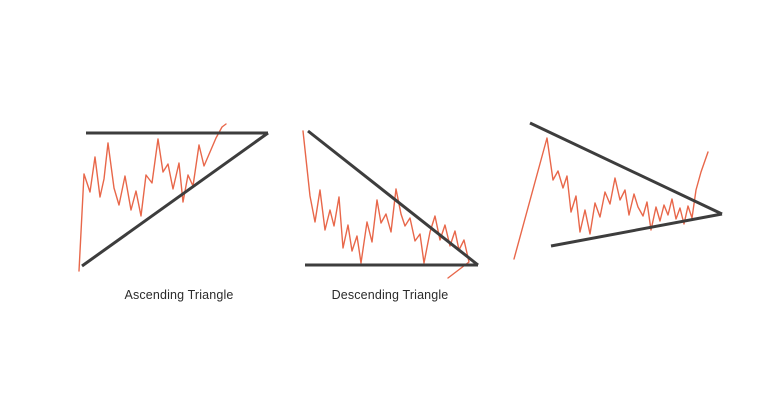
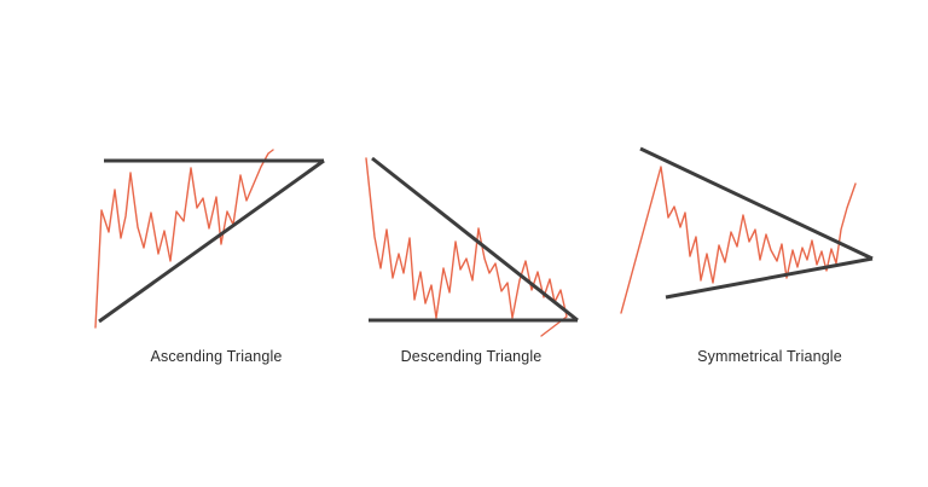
  Ascending Triangle
  Descending Triangle
+ Symmetrical Triangle
